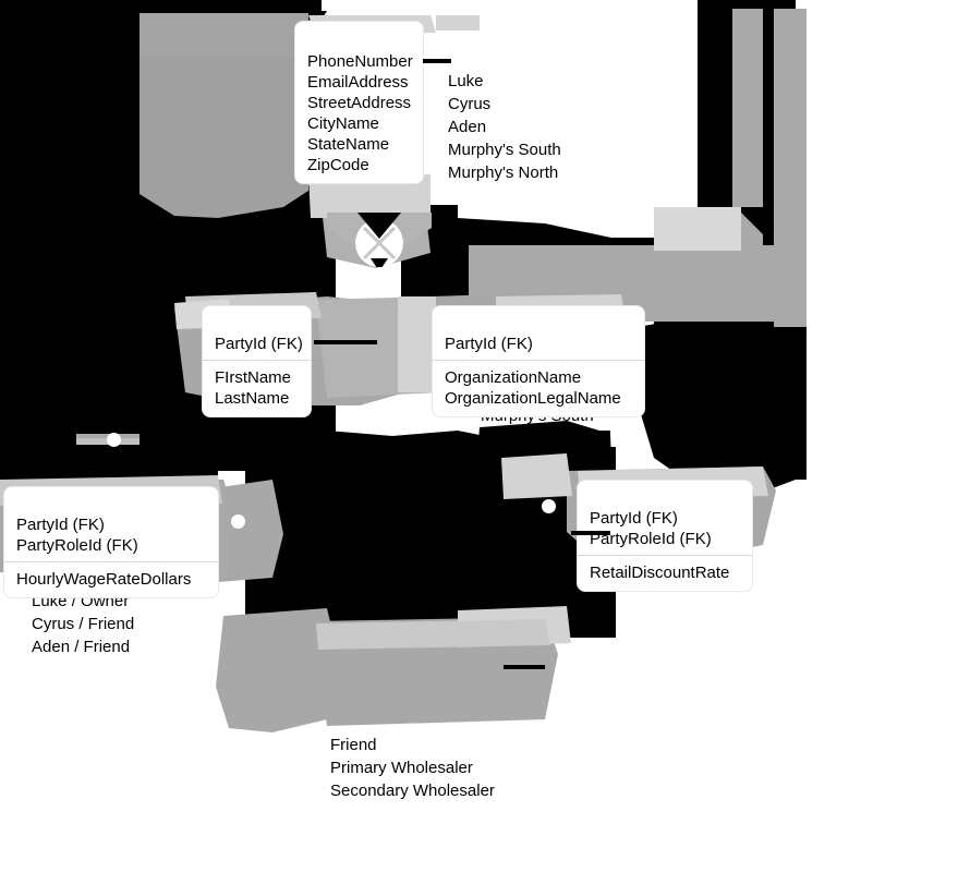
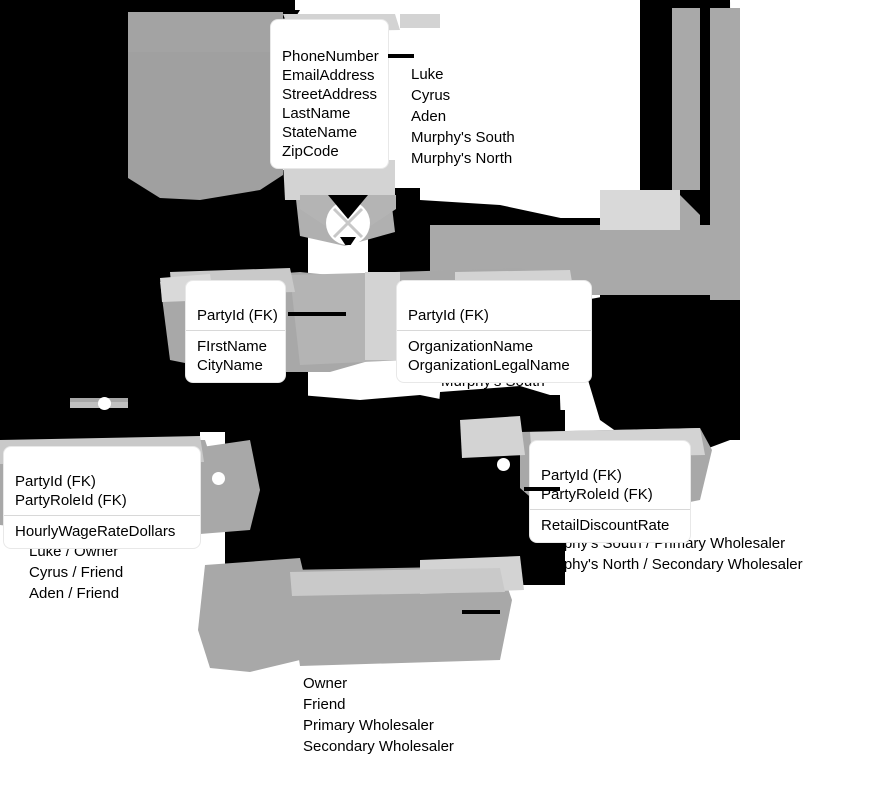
  PhoneNumber
  EmailAddress
  StreetAddress
- CityName
+ LastName
  StateName
  ZipCode
  Luke
  Cyrus
  Aden
  Murphy's South
  Murphy's North
  PartyId (FK)
  FIrstName
- LastName
+ CityName
  Aden
  PartyId (FK)
  OrganizationName
  OrganizationLegalName
  PartyId (FK)
  PartyRoleId (FK)
  HourlyWageRateDollars
  Luke / Owner
  Cyrus / Friend
  Aden / Friend
  PartyId (FK)
  PartyRoleId (FK)
  RetailDiscountRate
+ Murphy's South / Primary Wholesaler
+ Murphy's North / Secondary Wholesaler
+ Owner
  Friend
  Primary Wholesaler
  Secondary Wholesaler
